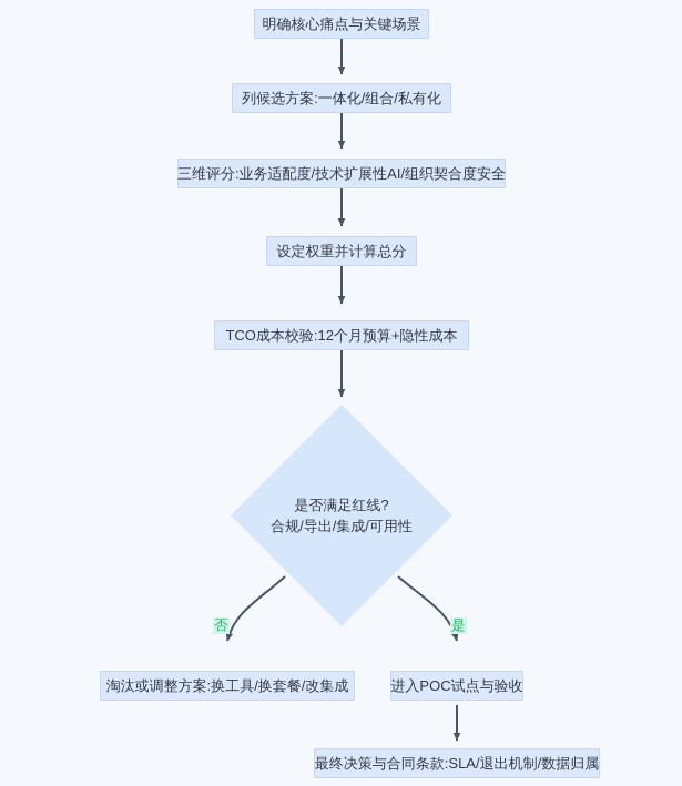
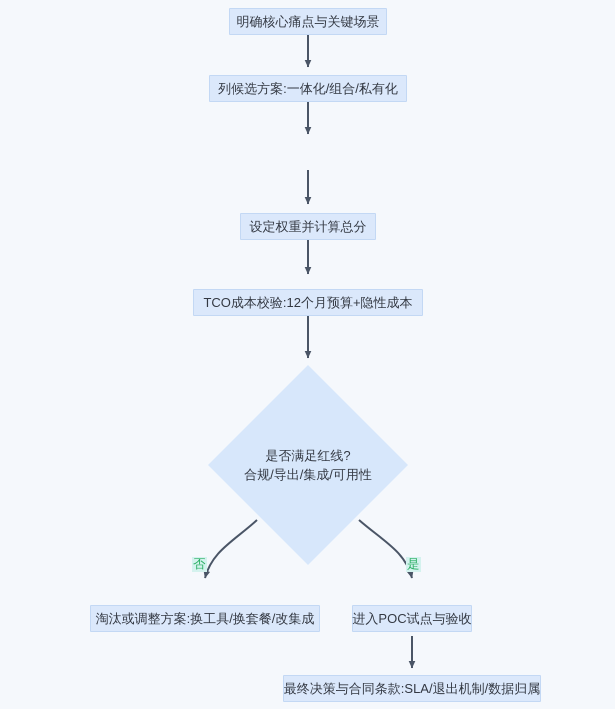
  明确核心痛点与关键场景
  列候选方案:一体化/组合/私有化
- 三维评分:业务适配度/技术扩展性AI/组织契合度安全
  设定权重并计算总分
  TCO成本校验:12个月预算+隐性成本
  是否满足红线?
  合规/导出/集成/可用性
  否
  是
  淘汰或调整方案:换工具/换套餐/改集成
  进入POC试点与验收
  最终决策与合同条款:SLA/退出机制/数据归属
